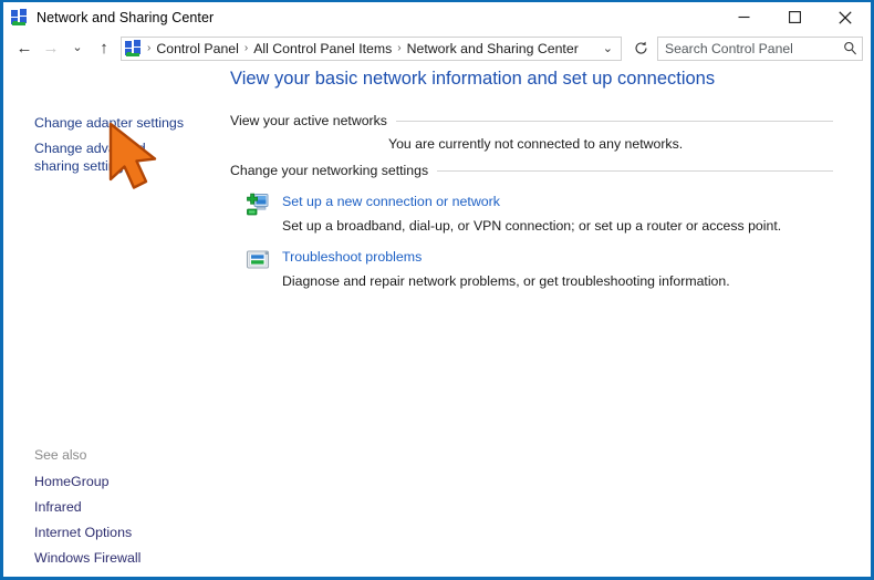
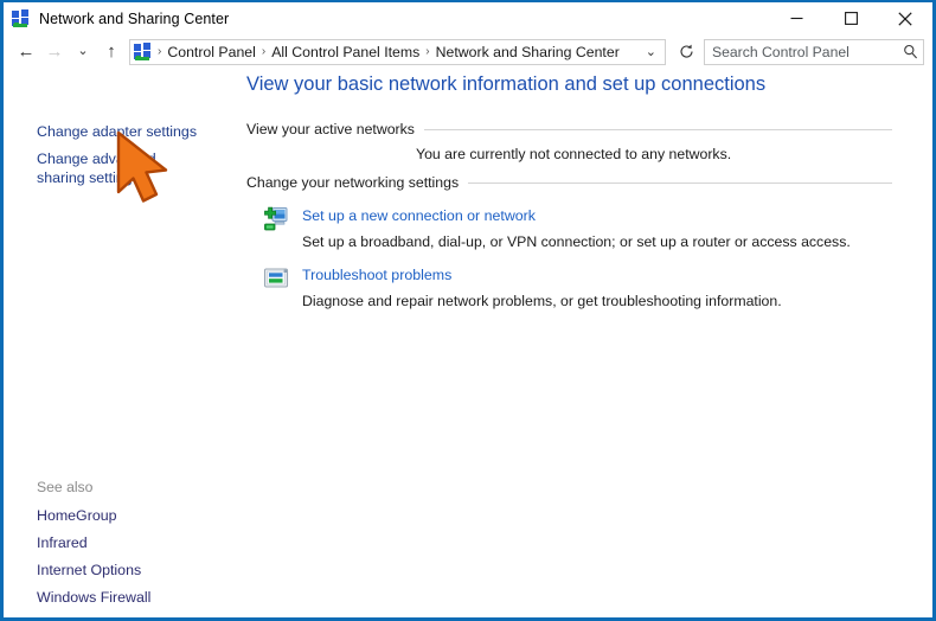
  Network and Sharing Center
  ←
  →
  ⌄
  ↑
  ›
  Control Panel
  ›
  All Control Panel Items
  ›
  Network and Sharing Center
  ⌄
  Search Control Panel
  Change adapter settings
  Change adv sharing setti
  See also
  HomeGroup
  Infrared
  Internet Options
  Windows Firewall
  View your basic network information and set up connections
  View your active networks
  You are currently not connected to any networks.
  Change your networking settings
  Set up a new connection or network
- Set up a broadband, dial-up, or VPN connection; or set up a router or access point.
+ Set up a broadband, dial-up, or VPN connection; or set up a router or access access.
  Troubleshoot problems
  Diagnose and repair network problems, or get troubleshooting information.
